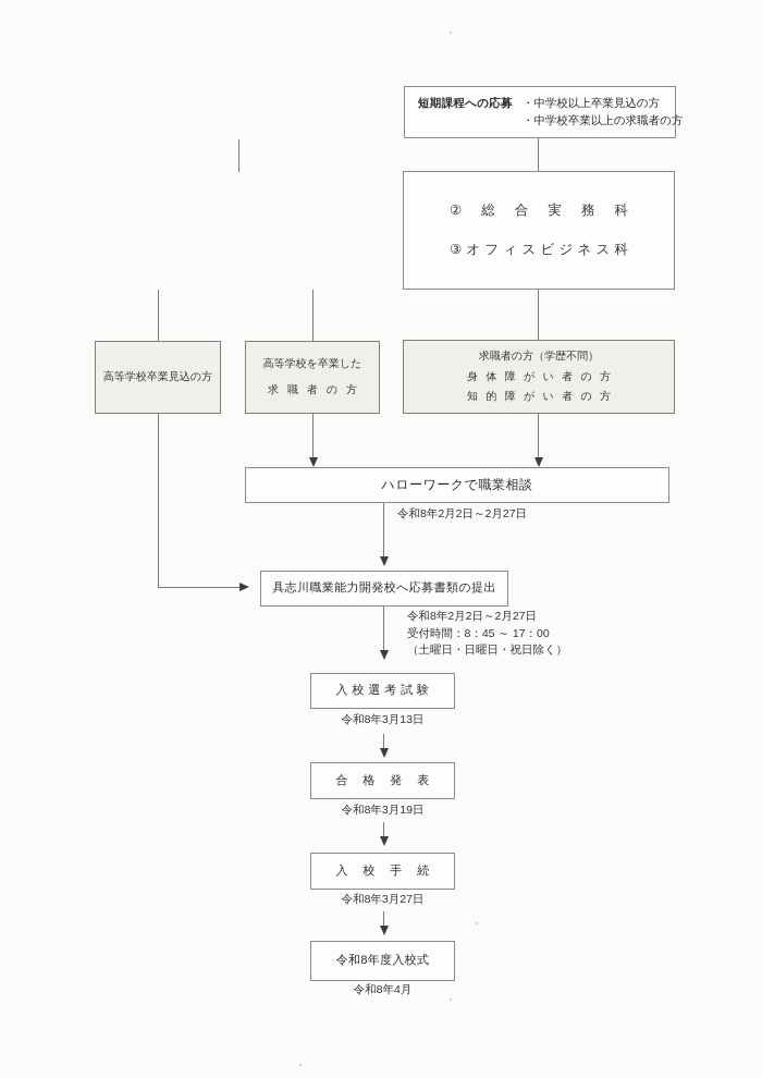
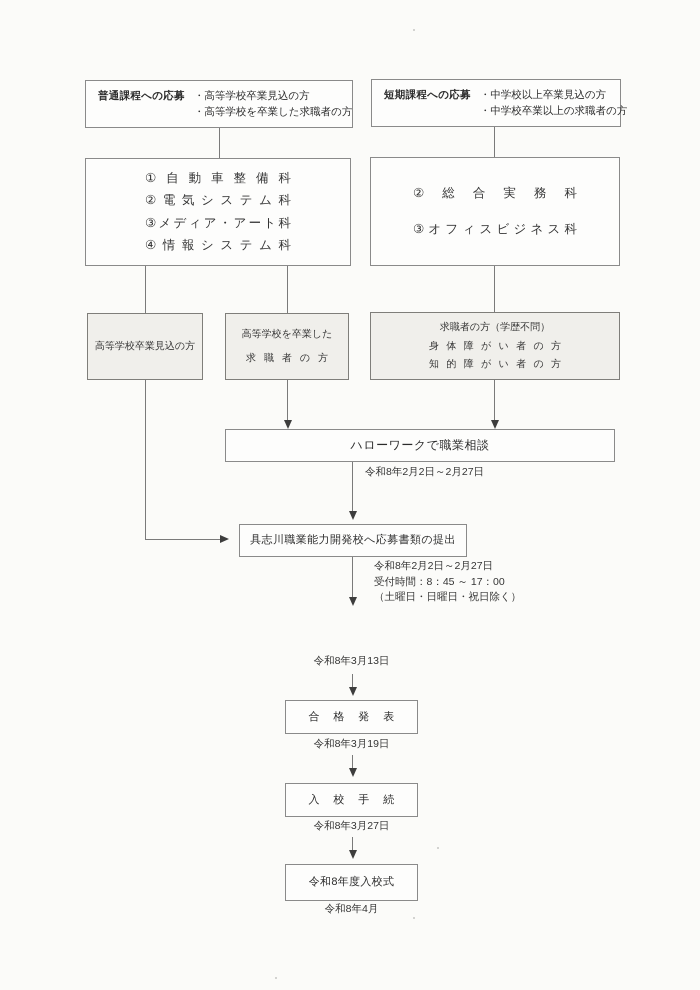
+ 普通課程への応募
+ ・高等学校卒業見込の方
+ ・高等学校を卒業した求職者の方
  短期課程への応募
  ・中学校以上卒業見込の方
  ・中学校卒業以上の求職者の方
+ ①自動車整備科
+ ②電気システム科
+ ③メディア・アート科
+ ④情報システム科
  ②総合実務科
  ③オフィスビジネス科
  高等学校卒業見込の方
  高等学校を卒業した
  求職者の方
  求職者の方（学歴不問）
  身体障がい者の方
  知的障がい者の方
  ハローワークで職業相談
  令和8年2月2日～2月27日
  具志川職業能力開発校へ応募書類の提出
  令和8年2月2日～2月27日
  受付時間：8：45 ～ 17：00
  （土曜日・日曜日・祝日除く）
- 入校選考試験
  令和8年3月13日
  合格発表
  令和8年3月19日
  入校手続
  令和8年3月27日
  令和8年度入校式
  令和8年4月
